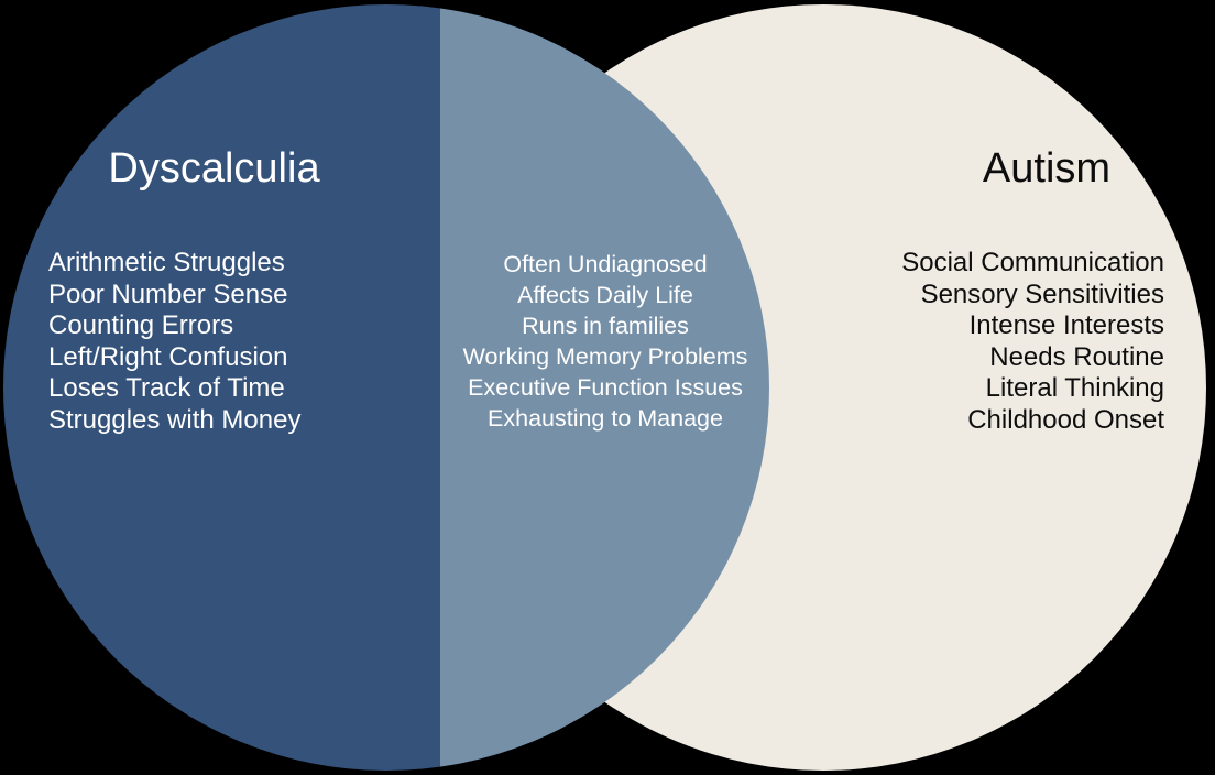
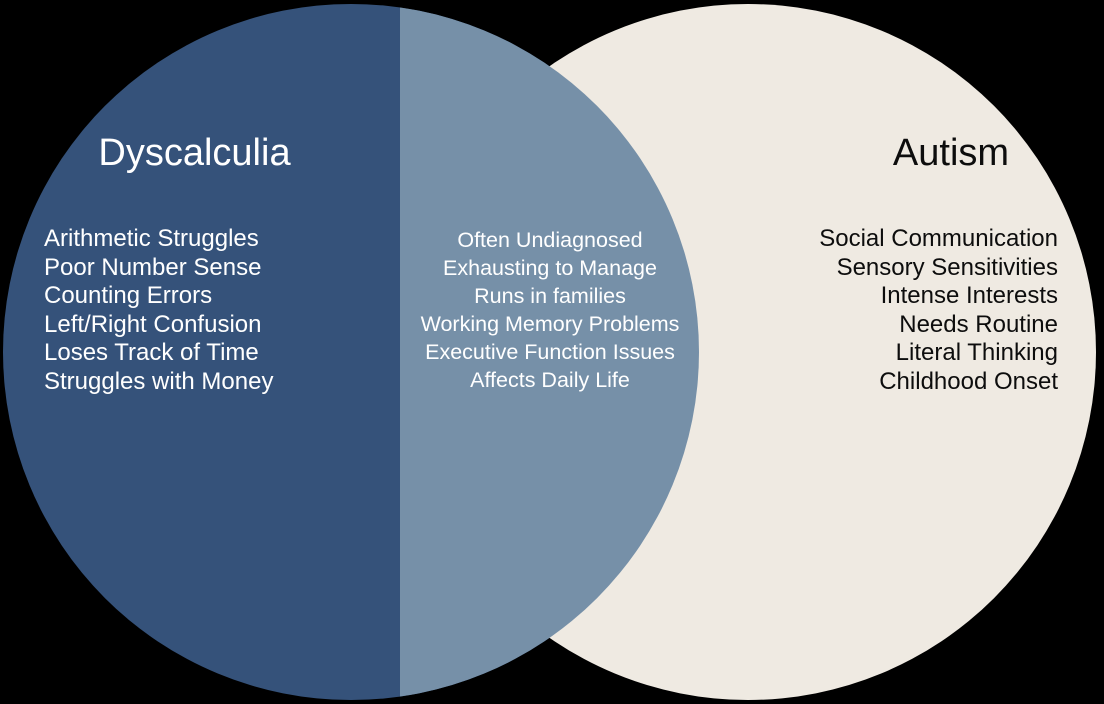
  Dyscalculia
  Autism
  Arithmetic Struggles
  Poor Number Sense
  Counting Errors
  Left/Right Confusion
  Loses Track of Time
  Struggles with Money
  Often Undiagnosed
- Affects Daily Life
+ Exhausting to Manage
  Runs in families
  Working Memory Problems
  Executive Function Issues
- Exhausting to Manage
+ Affects Daily Life
  Social Communication
  Sensory Sensitivities
  Intense Interests
  Needs Routine
  Literal Thinking
  Childhood Onset
